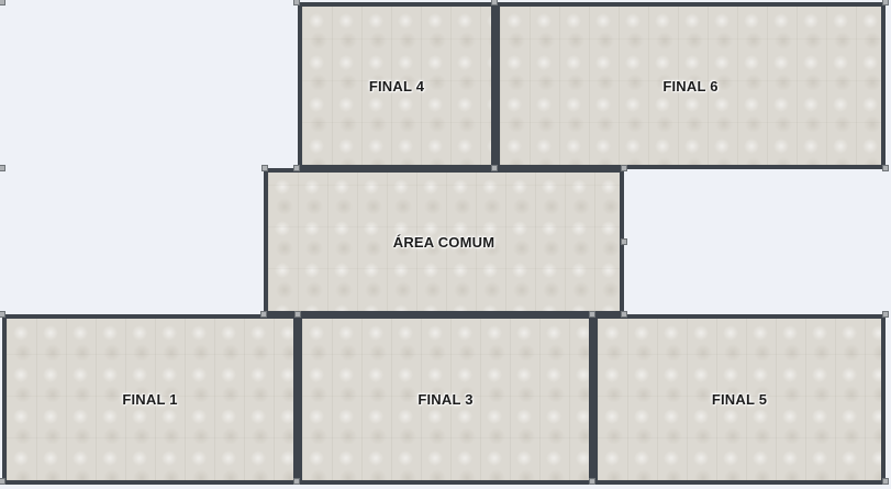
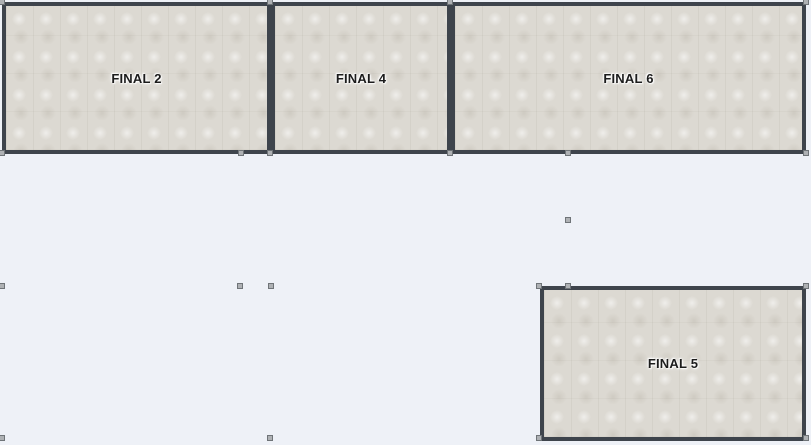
+ FINAL 2
  FINAL 4
  FINAL 6
- ÁREA COMUM
- FINAL 1
- FINAL 3
  FINAL 5
